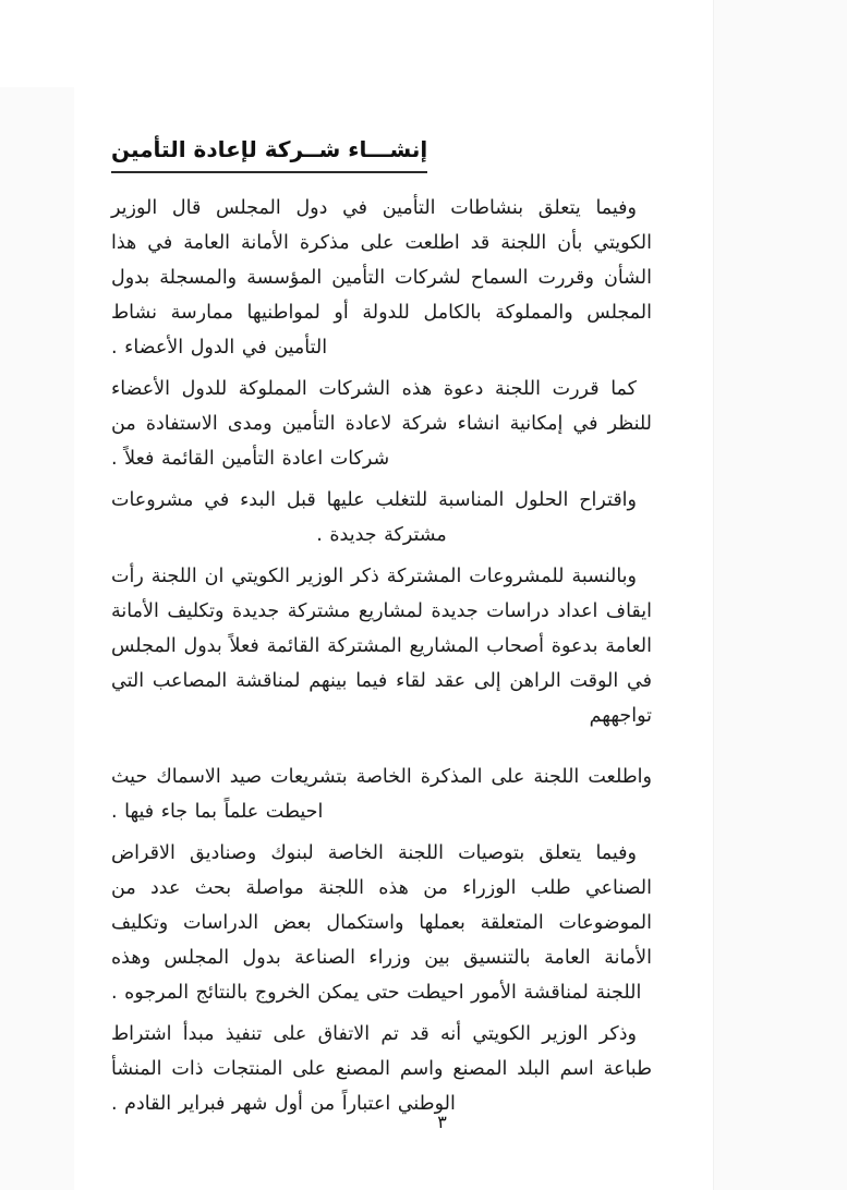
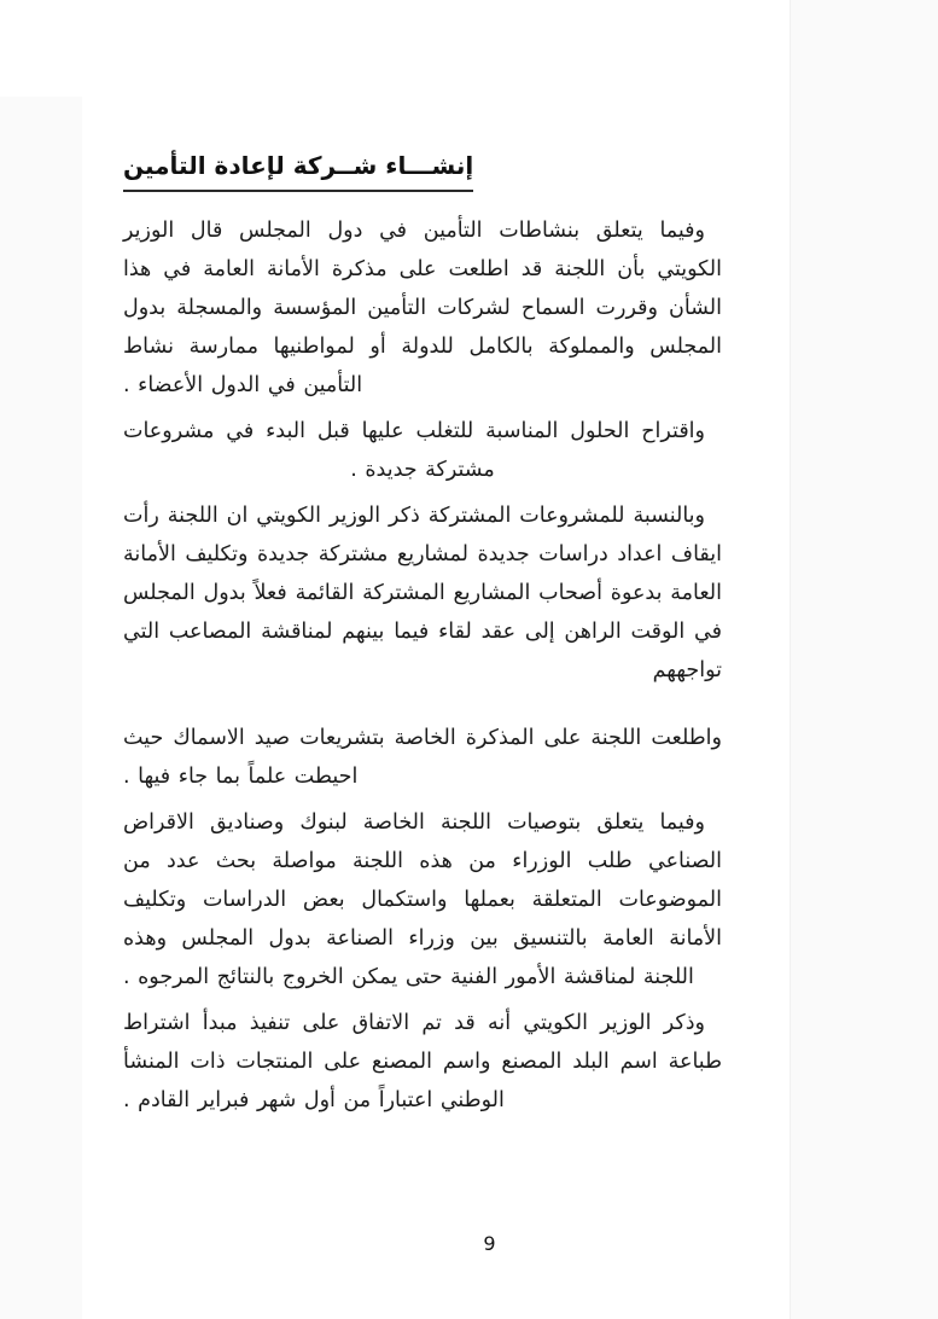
  إنشـــاء شــركة لإعادة التأمين
  وفيما يتعلق بنشاطات التأمين في دول المجلس قال الوزير الكويتي بأن اللجنة قد اطلعت على مذكرة الأمانة العامة في هذا الشأن وقررت السماح لشركات التأمين المؤسسة والمسجلة بدول المجلس والمملوكة بالكامل للدولة أو لمواطنيها ممارسة نشاط التأمين في الدول الأعضاء .
- كما قررت اللجنة دعوة هذه الشركات المملوكة للدول الأعضاء للنظر في إمكانية انشاء شركة لاعادة التأمين ومدى الاستفادة من شركات اعادة التأمين القائمة فعلاً .
  واقتراح الحلول المناسبة للتغلب عليها قبل البدء في مشروعات مشتركة جديدة .
  وبالنسبة للمشروعات المشتركة ذكر الوزير الكويتي ان اللجنة رأت ايقاف اعداد دراسات جديدة لمشاريع مشتركة جديدة وتكليف الأمانة العامة بدعوة أصحاب المشاريع المشتركة القائمة فعلاً بدول المجلس في الوقت الراهن إلى عقد لقاء فيما بينهم لمناقشة المصاعب التي تواجههم
  واطلعت اللجنة على المذكرة الخاصة بتشريعات صيد الاسماك حيث احيطت علماً بما جاء فيها .
- وفيما يتعلق بتوصيات اللجنة الخاصة لبنوك وصناديق الاقراض الصناعي طلب الوزراء من هذه اللجنة مواصلة بحث عدد من الموضوعات المتعلقة بعملها واستكمال بعض الدراسات وتكليف الأمانة العامة بالتنسيق بين وزراء الصناعة بدول المجلس وهذه اللجنة لمناقشة الأمور احيطت حتى يمكن الخروج بالنتائج المرجوه .
+ وفيما يتعلق بتوصيات اللجنة الخاصة لبنوك وصناديق الاقراض الصناعي طلب الوزراء من هذه اللجنة مواصلة بحث عدد من الموضوعات المتعلقة بعملها واستكمال بعض الدراسات وتكليف الأمانة العامة بالتنسيق بين وزراء الصناعة بدول المجلس وهذه اللجنة لمناقشة الأمور الفنية حتى يمكن الخروج بالنتائج المرجوه .
  وذكر الوزير الكويتي أنه قد تم الاتفاق على تنفيذ مبدأ اشتراط طباعة اسم البلد المصنع واسم المصنع على المنتجات ذات المنشأ الوطني اعتباراً من أول شهر فبراير القادم .
- ٣
+ 9
